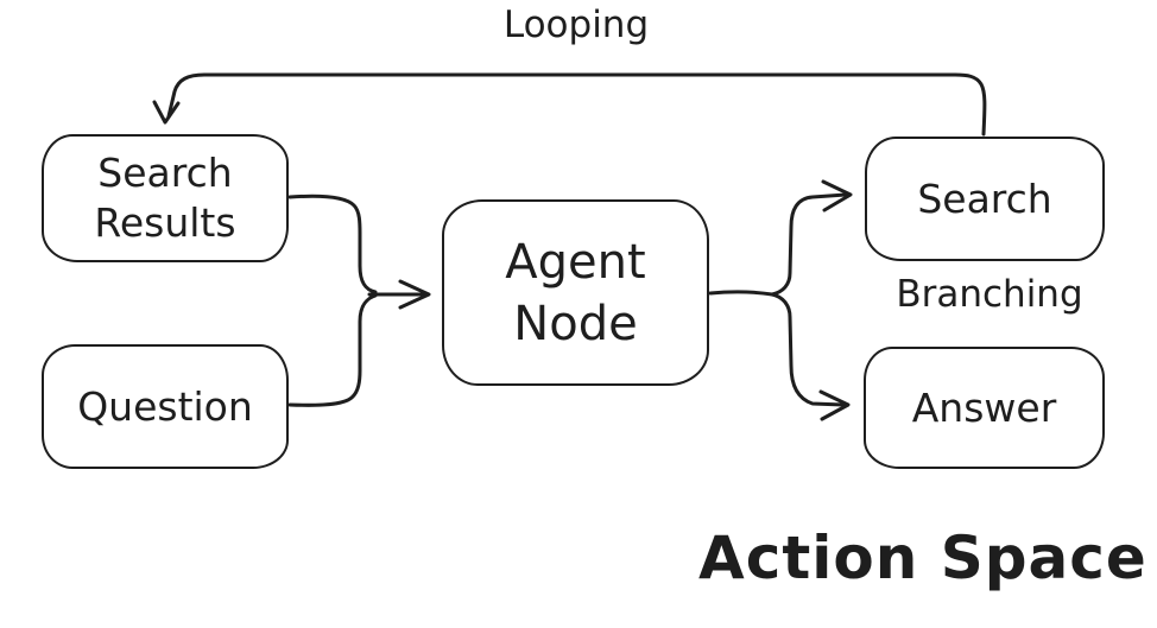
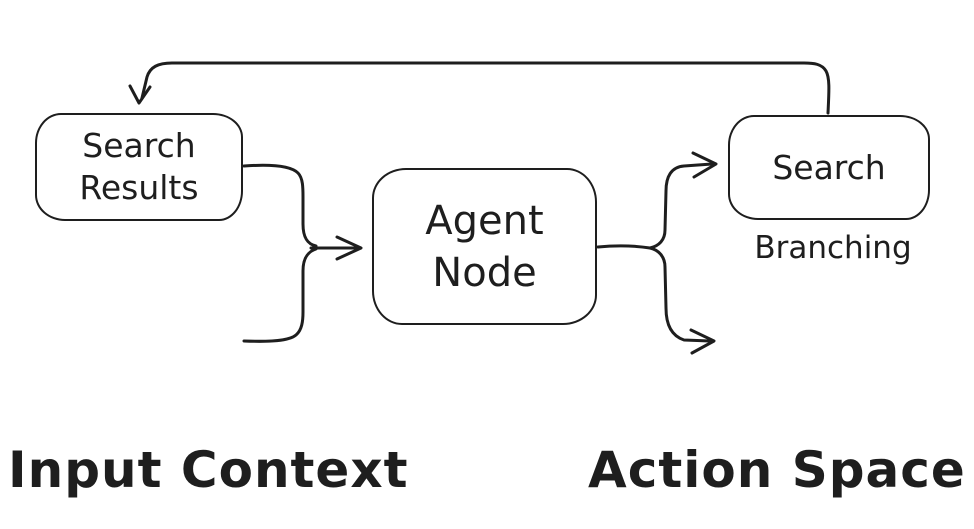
  Search
  Results
- Question
  Agent
  Node
  Search
- Answer
- Looping
  Branching
+ Input Context
  Action Space
